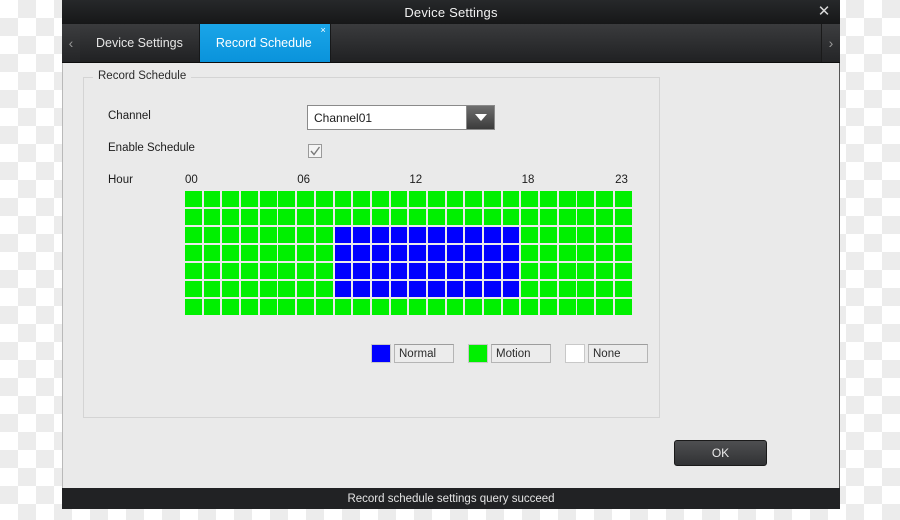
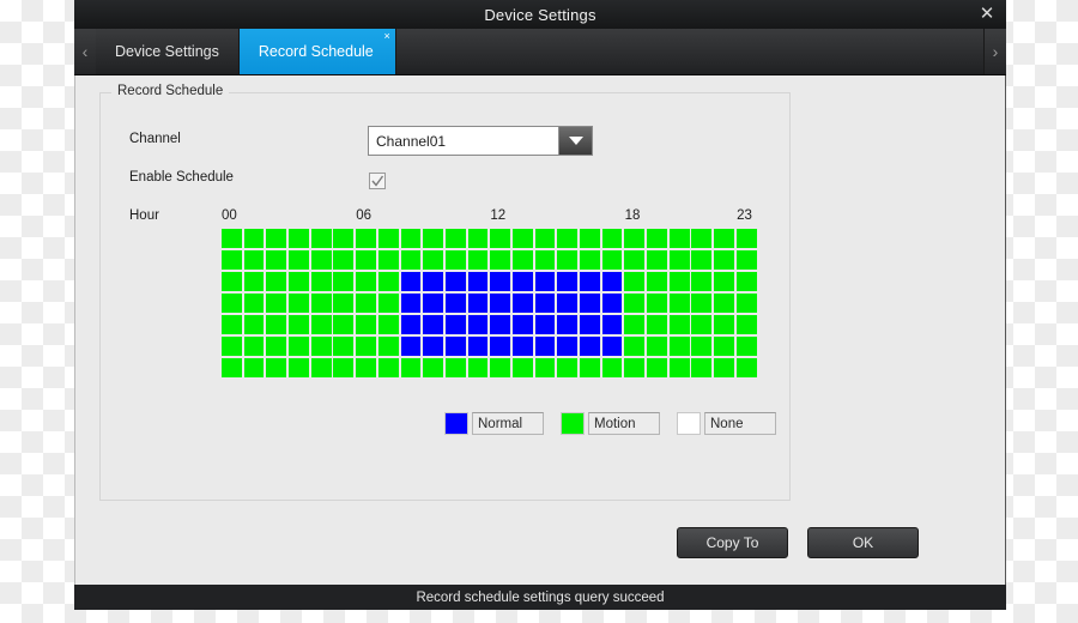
  Device Settings
  ✕
  ‹
  Device Settings
  Record Schedule
  ×
  ›
  Record Schedule
  Channel
  Channel01
  Enable Schedule
  Hour
  00
  06
  12
  18
  23
  Normal
  Motion
  None
+ Copy To
  OK
  Record schedule settings query succeed
